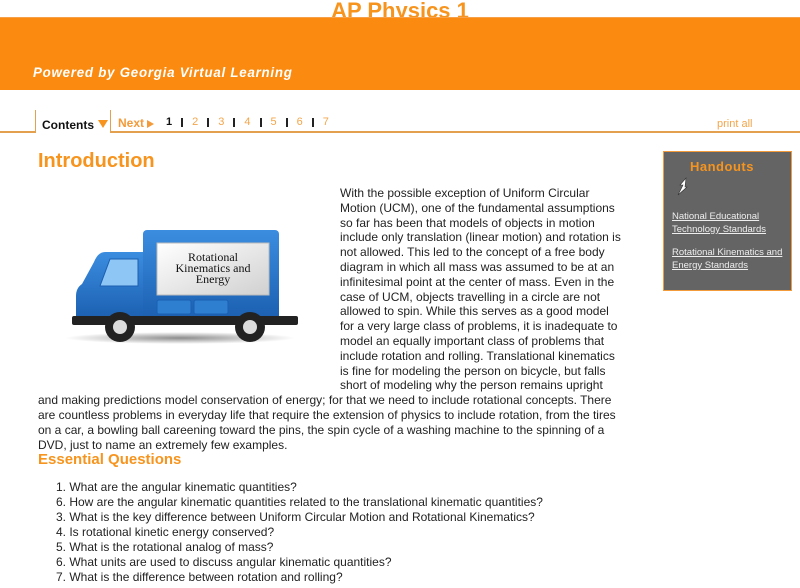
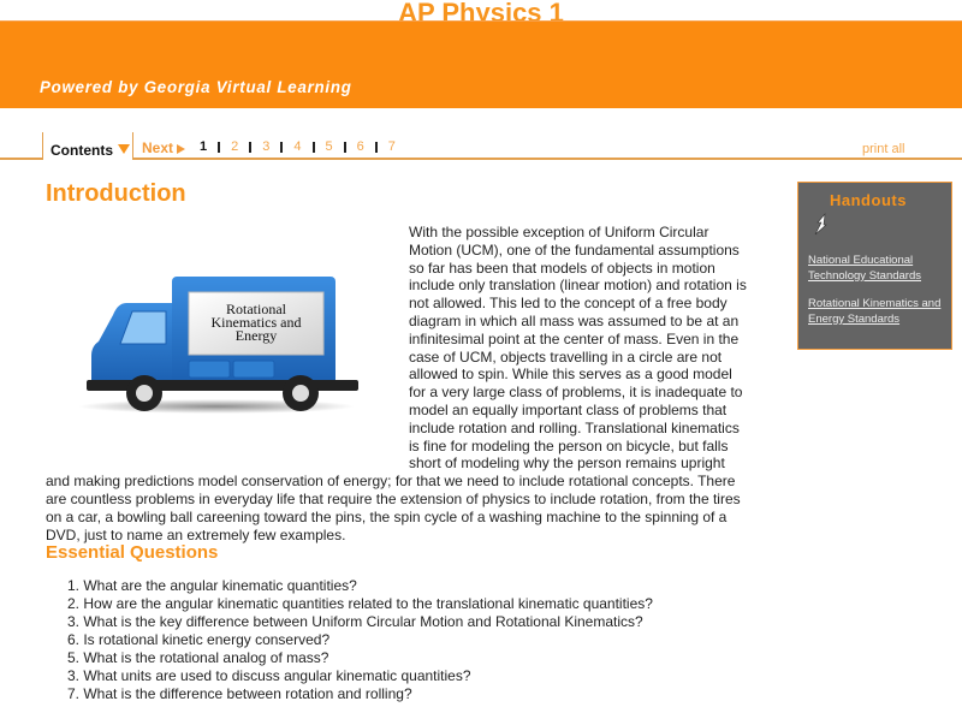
  AP Physics 1
  Powered by Georgia Virtual Learning
  Contents
  Next
  1
  2
  3
  4
  5
  6
  7
  print all
  Introduction
  With the possible exception of Uniform Circular Motion (UCM), one of the fundamental assumptions so far has been that models of objects in motion include only translation (linear motion) and rotation is not allowed. This led to the concept of a free body diagram in which all mass was assumed to be at an infinitesimal point at the center of mass. Even in the case of UCM, objects travelling in a circle are not allowed to spin. While this serves as a good model for a very large class of problems, it is inadequate to model an equally important class of problems that include rotation and rolling. Translational kinematics is fine for modeling the person on bicycle, but falls short of modeling why the person remains upright and making predictions model conservation of energy; for that we need to include rotational concepts. There are countless problems in everyday life that require the extension of physics to include rotation, from the tires on a car, a bowling ball careening toward the pins, the spin cycle of a washing machine to the spinning of a DVD, just to name an extremely few examples.
  Rotational
  Kinematics and
  Energy
  Essential Questions
  1. What are the angular kinematic quantities?
- 6. How are the angular kinematic quantities related to the translational kinematic quantities?
+ 2. How are the angular kinematic quantities related to the translational kinematic quantities?
  3. What is the key difference between Uniform Circular Motion and Rotational Kinematics?
- 4. Is rotational kinetic energy conserved?
+ 6. Is rotational kinetic energy conserved?
  5. What is the rotational analog of mass?
- 6. What units are used to discuss angular kinematic quantities?
+ 3. What units are used to discuss angular kinematic quantities?
  7. What is the difference between rotation and rolling?
  Handouts
  National Educational Technology Standards
  Rotational Kinematics and Energy Standards
